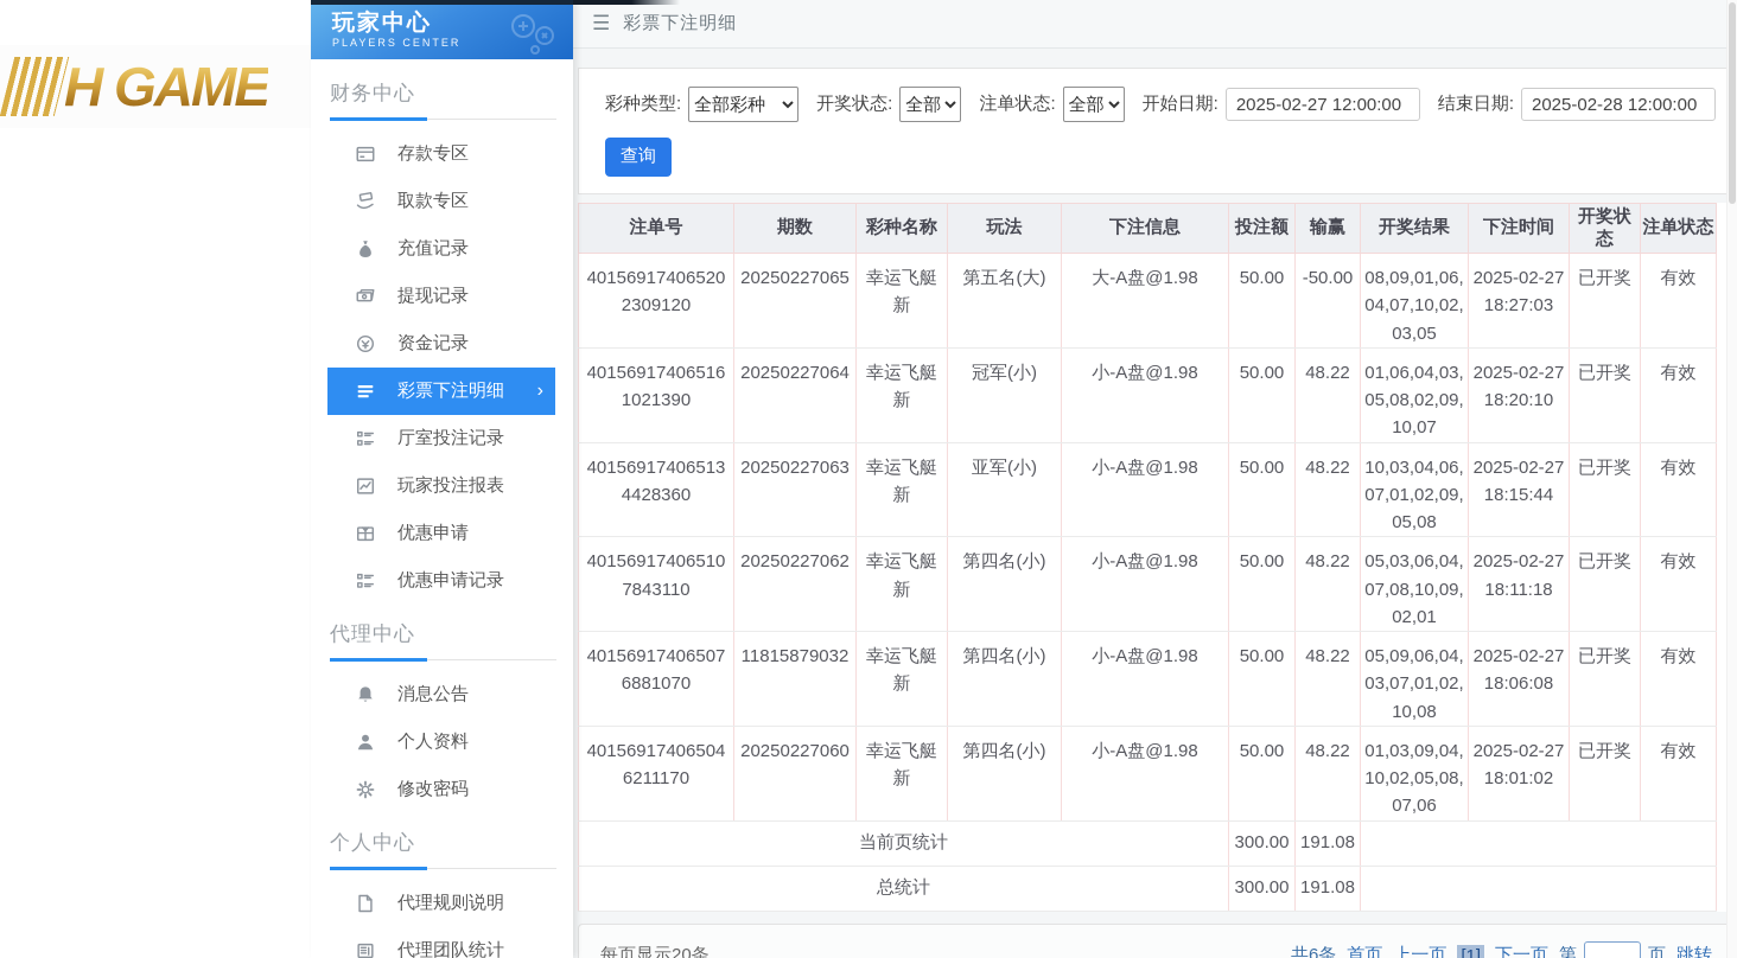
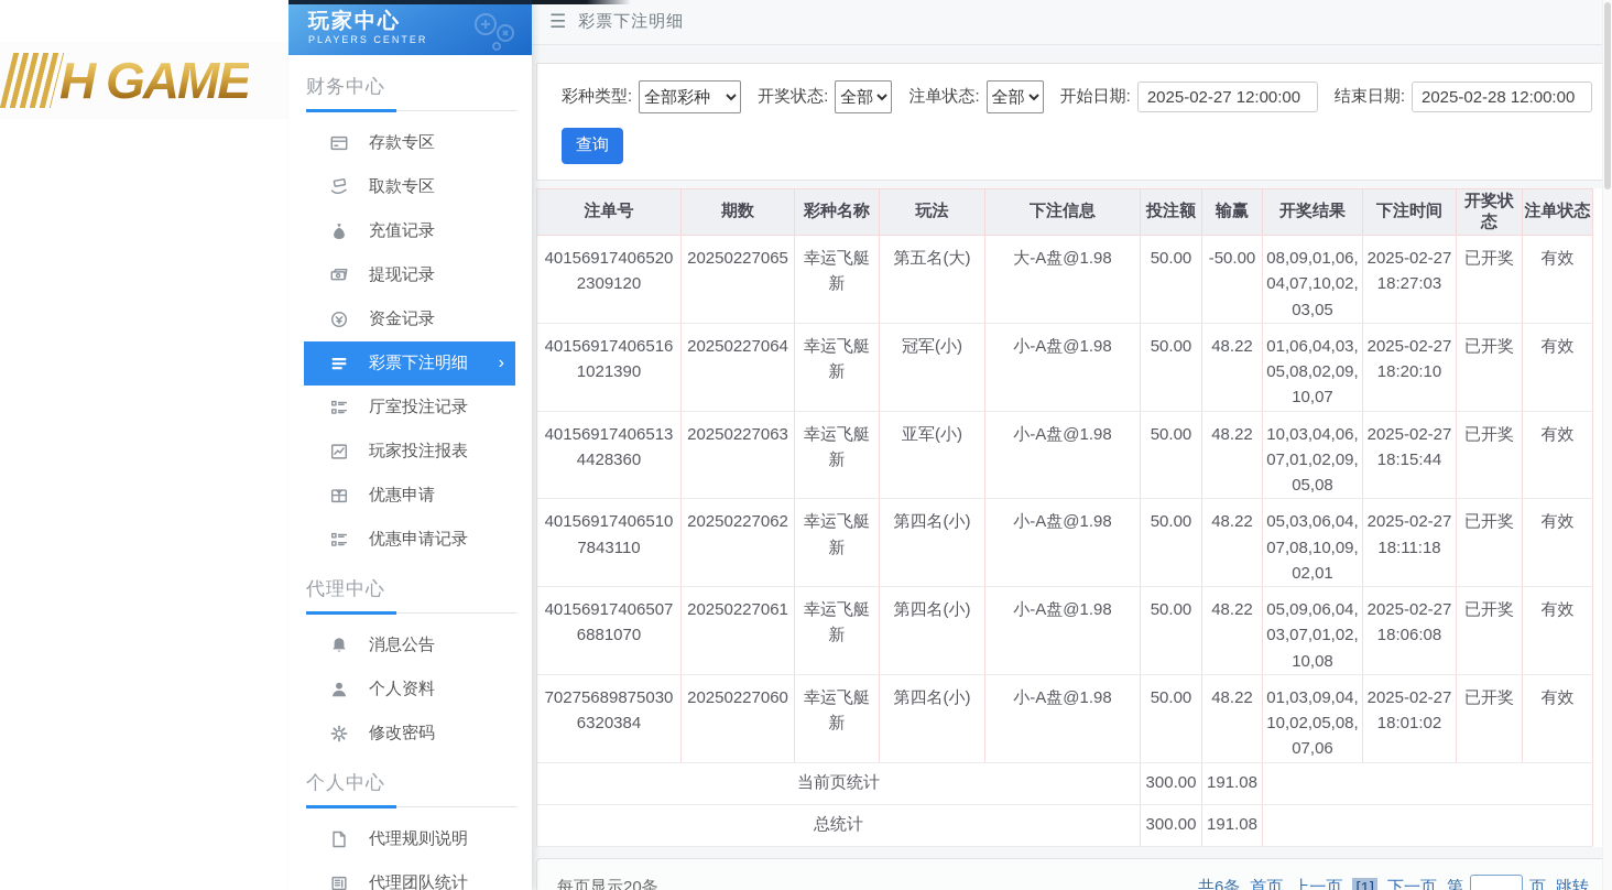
  H GAME
  玩家中心
  PLAYERS CENTER
  财务中心
  存款专区
  取款专区
  充值记录
  提现记录
  资金记录
  彩票下注明细
  ›
  厅室投注记录
  玩家投注报表
  优惠申请
  优惠申请记录
  代理中心
  消息公告
  个人资料
  修改密码
  个人中心
  代理规则说明
  代理团队统计
  ☰
  彩票下注明细
  彩种类型:
  全部彩种
  开奖状态:
  全部
  注单状态:
  全部
  开始日期:
  2025-02-27 12:00:00
  结束日期:
  2025-02-28 12:00:00
  查询
  注单号	期数	彩种名称	玩法	下注信息	投注额	输赢	开奖结果	下注时间	开奖状态	注单状态
  401569174065202309120	20250227065	幸运飞艇新	第五名(大)	大-A盘@1.98	50.00	-50.00	08,09,01,06,04,07,10,02,03,05	2025-02-27 18:27:03	已开奖	有效
  401569174065161021390	20250227064	幸运飞艇新	冠军(小)	小-A盘@1.98	50.00	48.22	01,06,04,03,05,08,02,09,10,07	2025-02-27 18:20:10	已开奖	有效
  401569174065134428360	20250227063	幸运飞艇新	亚军(小)	小-A盘@1.98	50.00	48.22	10,03,04,06,07,01,02,09,05,08	2025-02-27 18:15:44	已开奖	有效
  401569174065107843110	20250227062	幸运飞艇新	第四名(小)	小-A盘@1.98	50.00	48.22	05,03,06,04,07,08,10,09,02,01	2025-02-27 18:11:18	已开奖	有效
- 401569174065076881070	11815879032	幸运飞艇新	第四名(小)	小-A盘@1.98	50.00	48.22	05,09,06,04,03,07,01,02,10,08	2025-02-27 18:06:08	已开奖	有效
+ 401569174065076881070	20250227061	幸运飞艇新	第四名(小)	小-A盘@1.98	50.00	48.22	05,09,06,04,03,07,01,02,10,08	2025-02-27 18:06:08	已开奖	有效
- 401569174065046211170	20250227060	幸运飞艇新	第四名(小)	小-A盘@1.98	50.00	48.22	01,03,09,04,10,02,05,08,07,06	2025-02-27 18:01:02	已开奖	有效
+ 702756898750306320384	20250227060	幸运飞艇新	第四名(小)	小-A盘@1.98	50.00	48.22	01,03,09,04,10,02,05,08,07,06	2025-02-27 18:01:02	已开奖	有效
  当前页统计	300.00	191.08
  总统计	300.00	191.08
  每页显示20条
  共6条
  首页
  上一页
  [1]
  下一页
  第
  页
  跳转
